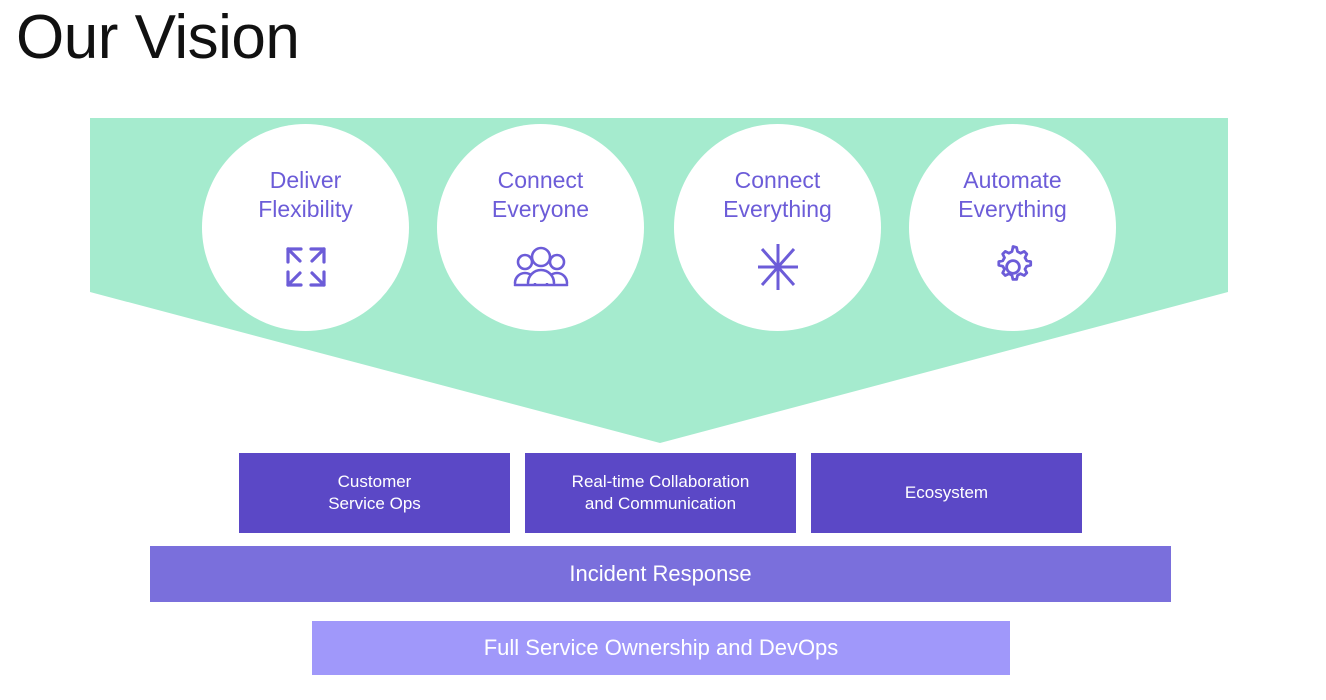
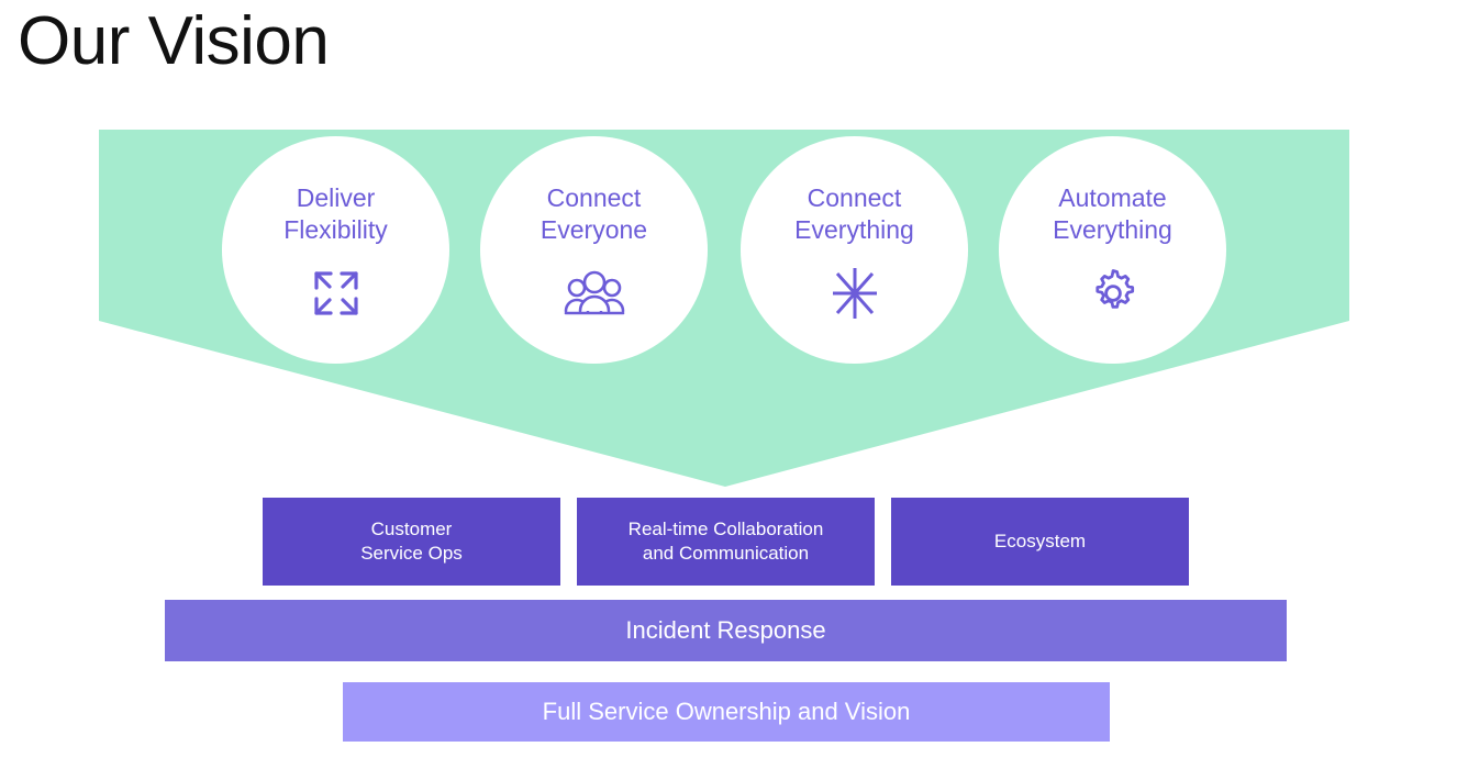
  Our Vision
  Deliver
  Flexibility
  Connect
  Everyone
  Connect
  Everything
  Automate
  Everything
  Customer
  Service Ops
  Real-time Collaboration
  and Communication
  Ecosystem
  Incident Response
- Full Service Ownership and DevOps
+ Full Service Ownership and Vision
